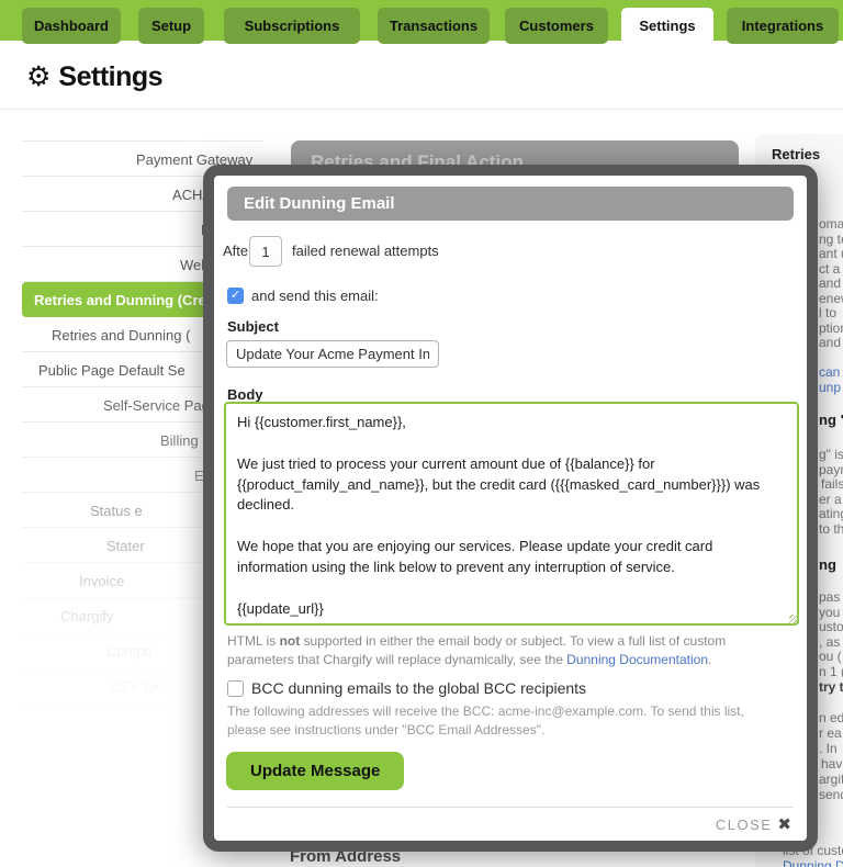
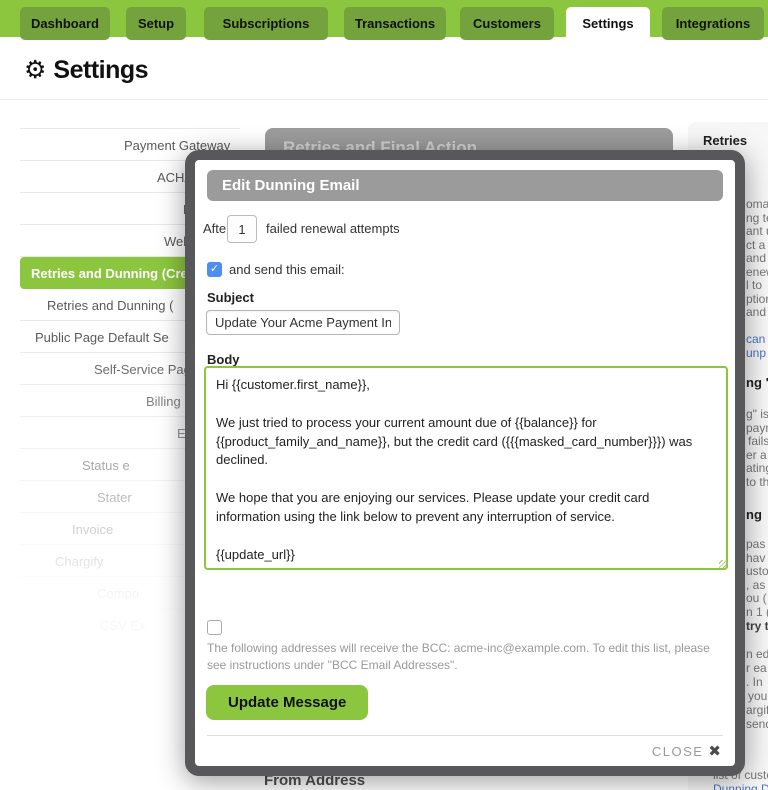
  Dashboard
  Setup
  Subscriptions
  Transactions
  Customers
  Settings
  Integrations
  ⚙
  Settings
  Payment Gateway
  Retries and Dunning (Cr
  Retries and Dunning (
  Public Page Default Se
  Retries and Final Action
  Retries
  oma
  ng t
  ant
  ct a
  and
  ene
  l to
  ptio
  and
  can
  unp
  g" is
  pay
  fails
  er a
  atin
  to th
  ng
  pas
- you
+ hav
  usto
  , as
  ou (
  try t
  n ed
  r ea
  . In
- hav
+ you
  argi
  sen
  Dunning D
  From Address
  Edit Dunning Email
  Afte
  1
  failed renewal attempts
  ✓
  and send this email:
  Subject
  Update Your Acme Payment In
  Body
  Hi {{customer.first_name}},
- HTML is not supported in either the email body or subject. To view a full list of custom parameters that Chargify will replace dynamically, see the Dunning Documentation.
- BCC dunning emails to the global BCC recipients
- The following addresses will receive the BCC: acme-inc@example.com. To send this list, please see instructions under "BCC Email Addresses".
+ The following addresses will receive the BCC: acme-inc@example.com. To edit this list, please see instructions under "BCC Email Addresses".
  Update Message
  CLOSE ✖
